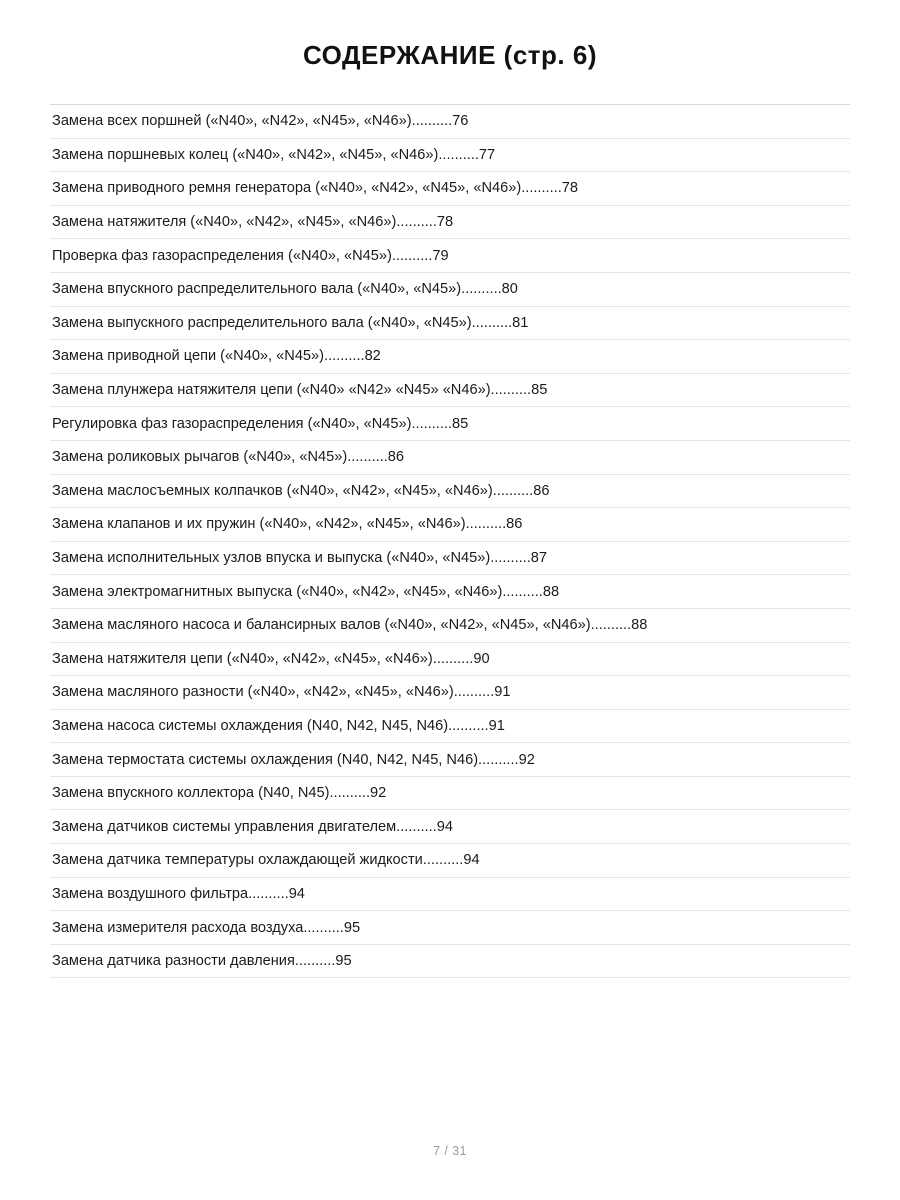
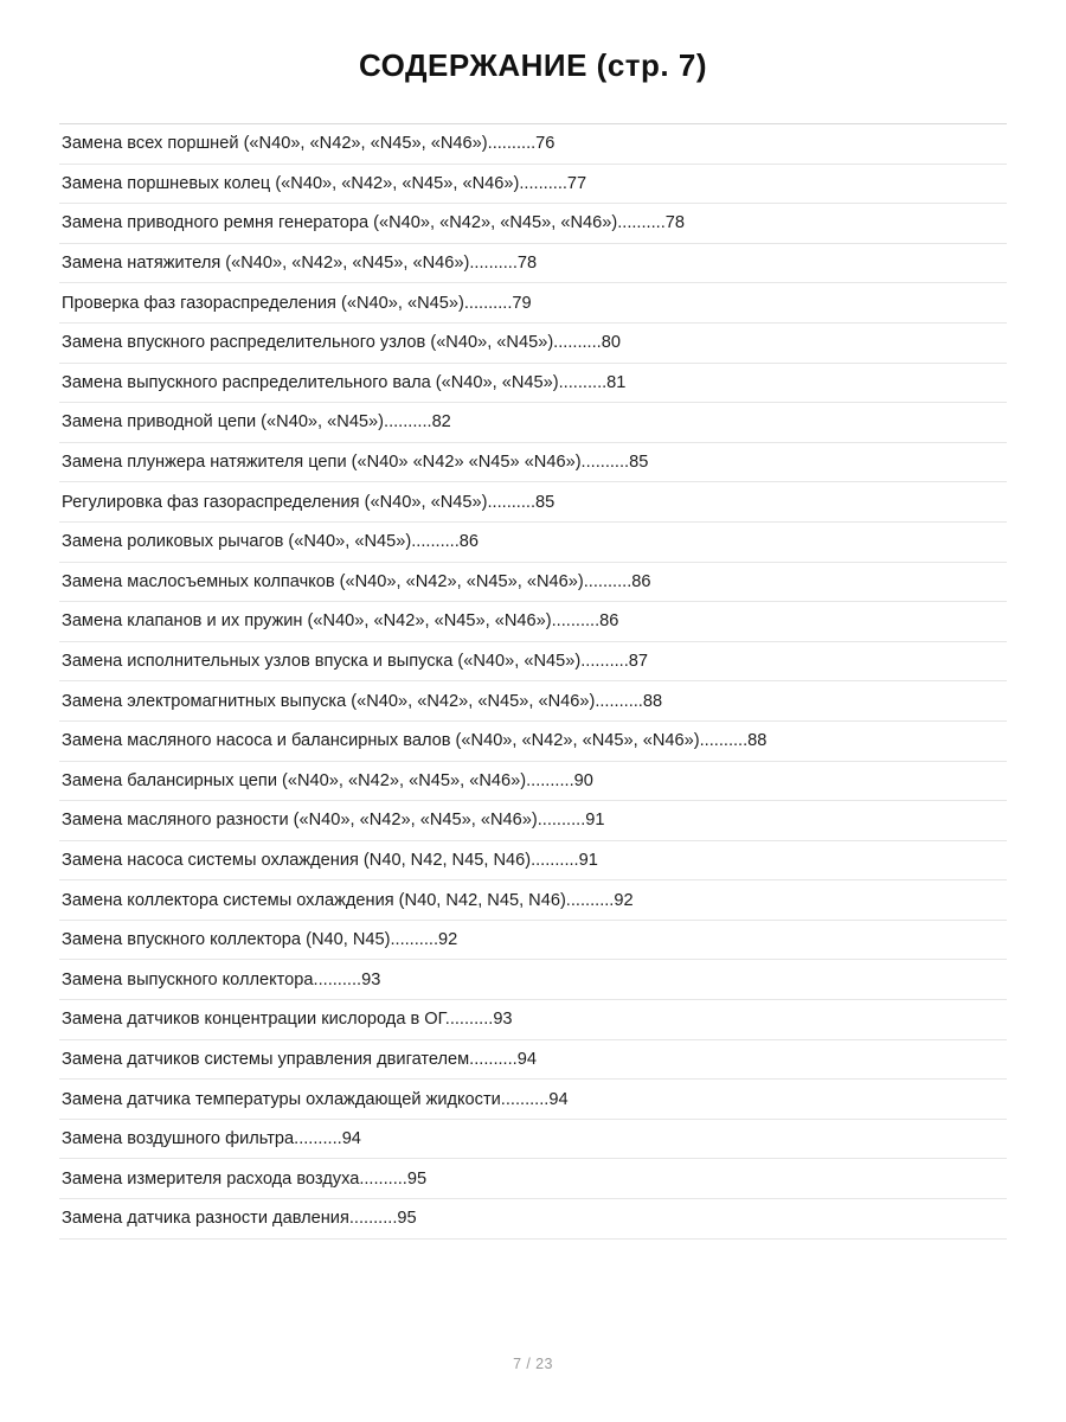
- СОДЕРЖАНИЕ (стр. 6)
+ СОДЕРЖАНИЕ (стр. 7)
  Замена всех поршней («N40», «N42», «N45», «N46»)..........76
  Замена поршневых колец («N40», «N42», «N45», «N46»)..........77
  Замена приводного ремня генератора («N40», «N42», «N45», «N46»)..........78
  Замена натяжителя («N40», «N42», «N45», «N46»)..........78
  Проверка фаз газораспределения («N40», «N45»)..........79
- Замена впускного распределительного вала («N40», «N45»)..........80
+ Замена впускного распределительного узлов («N40», «N45»)..........80
  Замена выпускного распределительного вала («N40», «N45»)..........81
  Замена приводной цепи («N40», «N45»)..........82
  Замена плунжера натяжителя цепи («N40» «N42» «N45» «N46»)..........85
  Регулировка фаз газораспределения («N40», «N45»)..........85
  Замена роликовых рычагов («N40», «N45»)..........86
  Замена маслосъемных колпачков («N40», «N42», «N45», «N46»)..........86
  Замена клапанов и их пружин («N40», «N42», «N45», «N46»)..........86
  Замена исполнительных узлов впуска и выпуска («N40», «N45»)..........87
  Замена электромагнитных выпуска («N40», «N42», «N45», «N46»)..........88
  Замена масляного насоса и балансирных валов («N40», «N42», «N45», «N46»)..........88
- Замена натяжителя цепи («N40», «N42», «N45», «N46»)..........90
+ Замена балансирных цепи («N40», «N42», «N45», «N46»)..........90
  Замена масляного разности («N40», «N42», «N45», «N46»)..........91
  Замена насоса системы охлаждения (N40, N42, N45, N46)..........91
- Замена термостата системы охлаждения (N40, N42, N45, N46)..........92
+ Замена коллектора системы охлаждения (N40, N42, N45, N46)..........92
  Замена впускного коллектора (N40, N45)..........92
+ Замена выпускного коллектора..........93
+ Замена датчиков концентрации кислорода в ОГ..........93
  Замена датчиков системы управления двигателем..........94
  Замена датчика температуры охлаждающей жидкости..........94
  Замена воздушного фильтра..........94
  Замена измерителя расхода воздуха..........95
  Замена датчика разности давления..........95
- 7 / 31
+ 7 / 23
